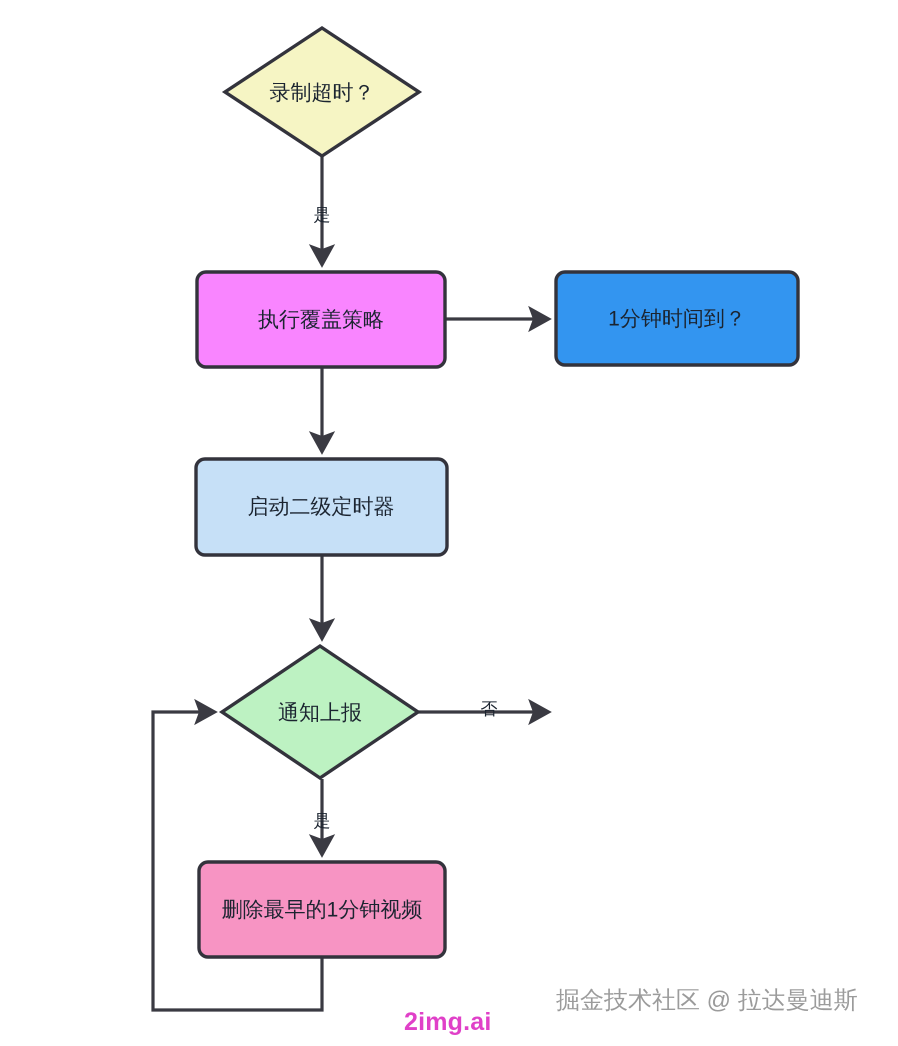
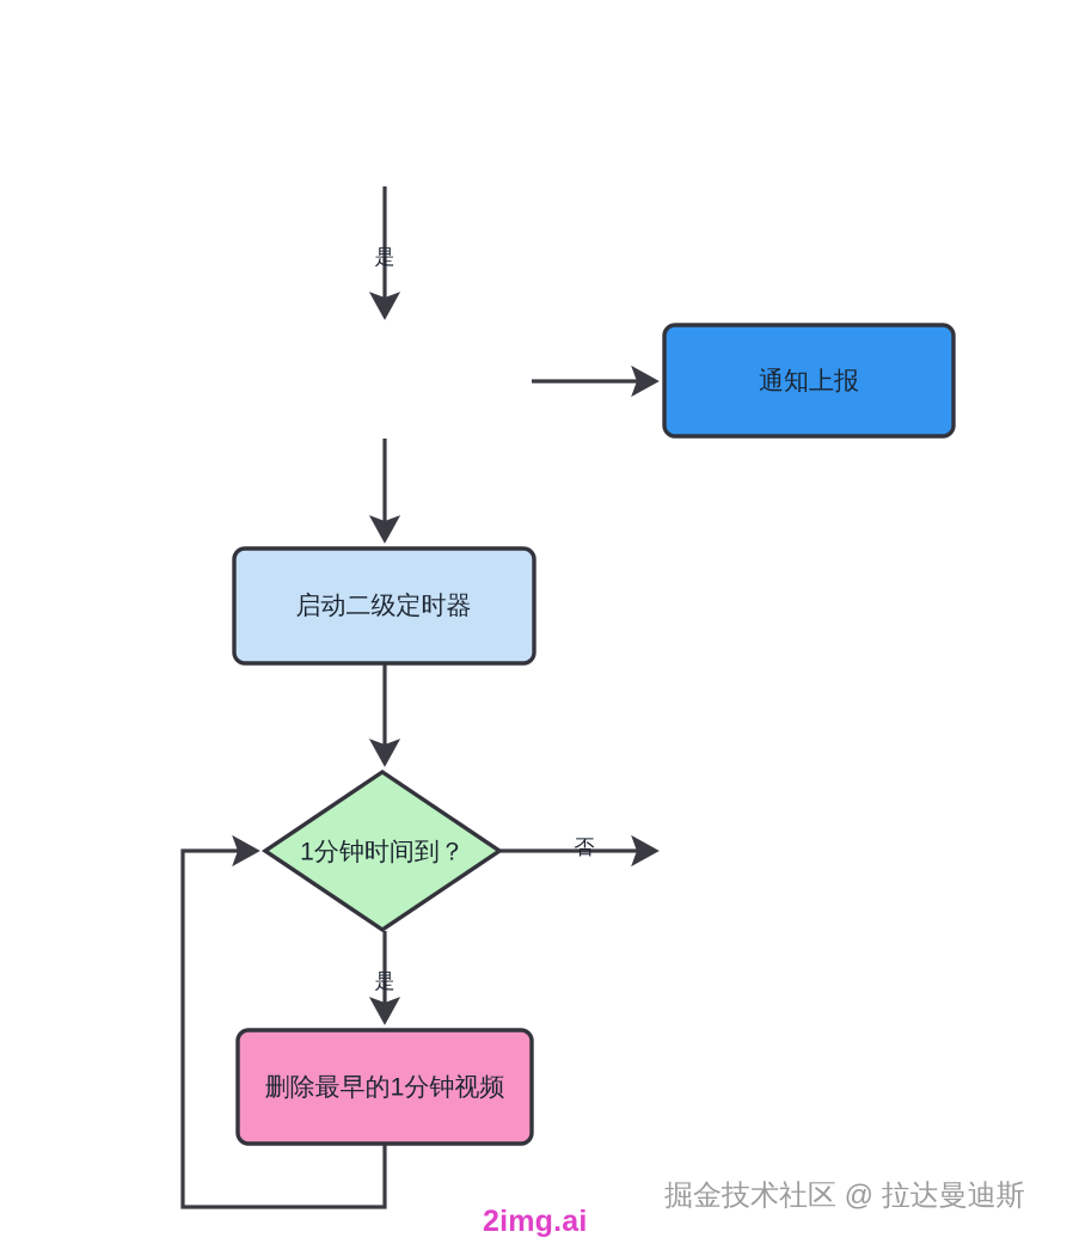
  是
  否
  是
- 录制超时？
- 执行覆盖策略
- 1分钟时间到？
+ 通知上报
  启动二级定时器
- 通知上报
+ 1分钟时间到？
  删除最早的1分钟视频
  掘金技术社区 @ 拉达曼迪斯
  2img.ai
